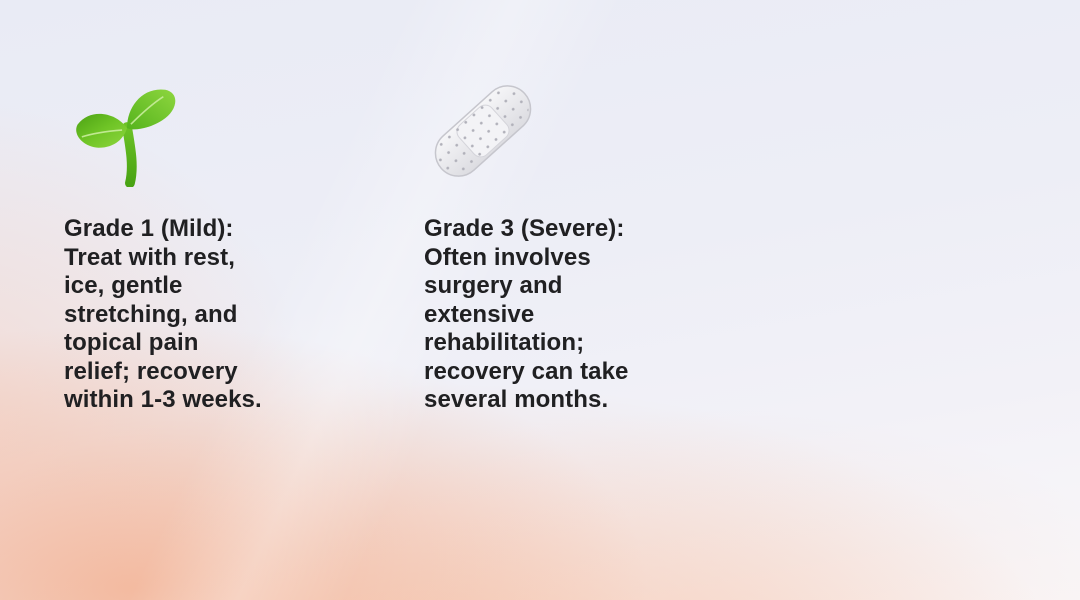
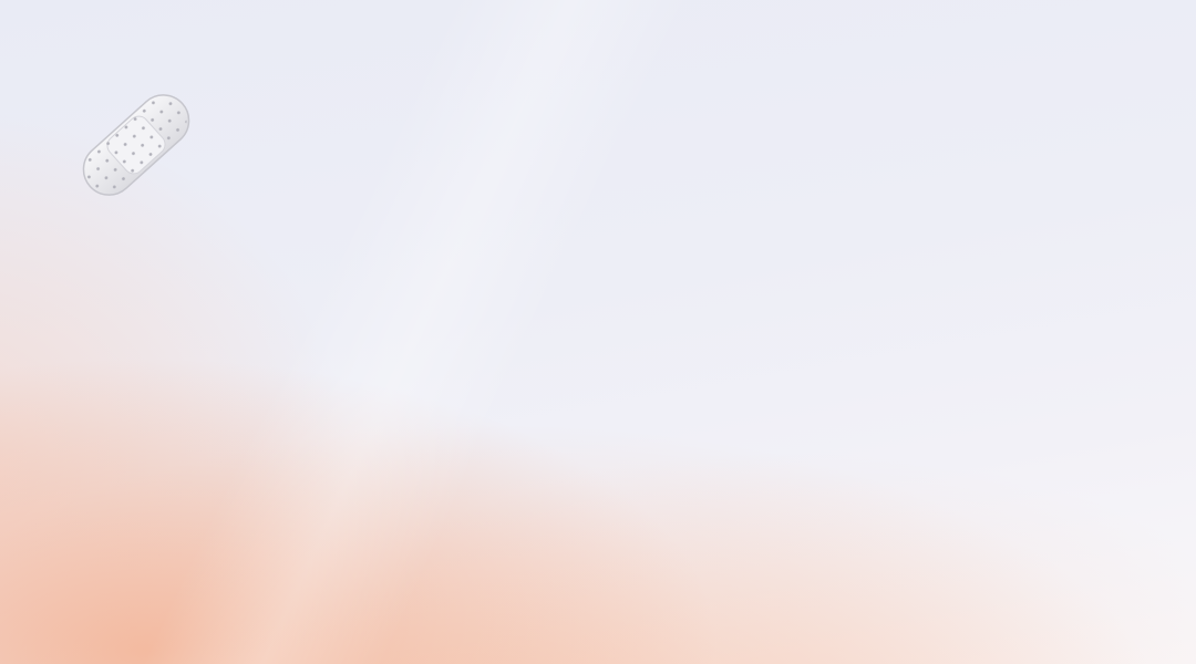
- Grade 1 (Mild):
- Treat with rest,
- ice, gentle
- stretching, and
- topical pain
- relief; recovery
- within 1-3 weeks.
- Grade 3 (Severe):
- Often involves
- surgery and
- extensive
- rehabilitation;
- recovery can take
- several months.
